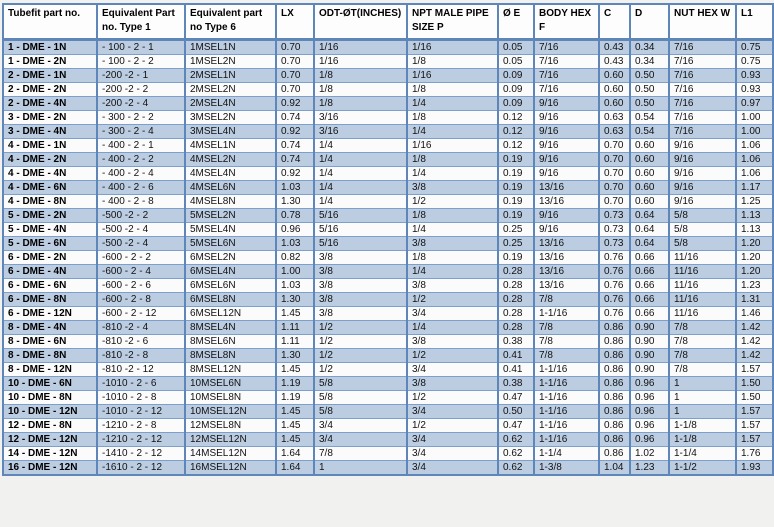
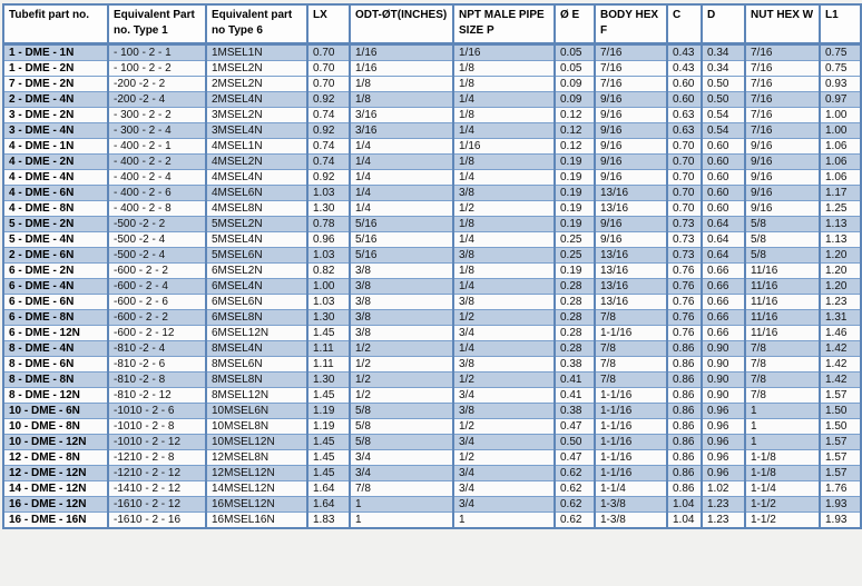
  Tubefit part no.	Equivalent Part no. Type 1	Equivalent part no Type 6	LX	ODT-ØT(INCHES)	NPT MALE PIPE SIZE P	Ø E	BODY HEX F	C	D	NUT HEX W	L1
  1 - DME - 1N	- 100 - 2 - 1	1MSEL1N	0.70	1/16	1/16	0.05	7/16	0.43	0.34	7/16	0.75
  1 - DME - 2N	- 100 - 2 - 2	1MSEL2N	0.70	1/16	1/8	0.05	7/16	0.43	0.34	7/16	0.75
- 2 - DME - 1N	-200 -2 - 1	2MSEL1N	0.70	1/8	1/16	0.09	7/16	0.60	0.50	7/16	0.93
- 2 - DME - 2N	-200 -2 - 2	2MSEL2N	0.70	1/8	1/8	0.09	7/16	0.60	0.50	7/16	0.93
+ 7 - DME - 2N	-200 -2 - 2	2MSEL2N	0.70	1/8	1/8	0.09	7/16	0.60	0.50	7/16	0.93
  2 - DME - 4N	-200 -2 - 4	2MSEL4N	0.92	1/8	1/4	0.09	9/16	0.60	0.50	7/16	0.97
  3 - DME - 2N	- 300 - 2 - 2	3MSEL2N	0.74	3/16	1/8	0.12	9/16	0.63	0.54	7/16	1.00
  3 - DME - 4N	- 300 - 2 - 4	3MSEL4N	0.92	3/16	1/4	0.12	9/16	0.63	0.54	7/16	1.00
  4 - DME - 1N	- 400 - 2 - 1	4MSEL1N	0.74	1/4	1/16	0.12	9/16	0.70	0.60	9/16	1.06
  4 - DME - 2N	- 400 - 2 - 2	4MSEL2N	0.74	1/4	1/8	0.19	9/16	0.70	0.60	9/16	1.06
  4 - DME - 4N	- 400 - 2 - 4	4MSEL4N	0.92	1/4	1/4	0.19	9/16	0.70	0.60	9/16	1.06
  4 - DME - 6N	- 400 - 2 - 6	4MSEL6N	1.03	1/4	3/8	0.19	13/16	0.70	0.60	9/16	1.17
  4 - DME - 8N	- 400 - 2 - 8	4MSEL8N	1.30	1/4	1/2	0.19	13/16	0.70	0.60	9/16	1.25
  5 - DME - 2N	-500 -2 - 2	5MSEL2N	0.78	5/16	1/8	0.19	9/16	0.73	0.64	5/8	1.13
  5 - DME - 4N	-500 -2 - 4	5MSEL4N	0.96	5/16	1/4	0.25	9/16	0.73	0.64	5/8	1.13
- 5 - DME - 6N	-500 -2 - 4	5MSEL6N	1.03	5/16	3/8	0.25	13/16	0.73	0.64	5/8	1.20
+ 2 - DME - 6N	-500 -2 - 4	5MSEL6N	1.03	5/16	3/8	0.25	13/16	0.73	0.64	5/8	1.20
  6 - DME - 2N	-600 - 2 - 2	6MSEL2N	0.82	3/8	1/8	0.19	13/16	0.76	0.66	11/16	1.20
  6 - DME - 4N	-600 - 2 - 4	6MSEL4N	1.00	3/8	1/4	0.28	13/16	0.76	0.66	11/16	1.20
  6 - DME - 6N	-600 - 2 - 6	6MSEL6N	1.03	3/8	3/8	0.28	13/16	0.76	0.66	11/16	1.23
- 6 - DME - 8N	-600 - 2 - 8	6MSEL8N	1.30	3/8	1/2	0.28	7/8	0.76	0.66	11/16	1.31
+ 6 - DME - 8N	-600 - 2 - 2	6MSEL8N	1.30	3/8	1/2	0.28	7/8	0.76	0.66	11/16	1.31
  6 - DME - 12N	-600 - 2 - 12	6MSEL12N	1.45	3/8	3/4	0.28	1-1/16	0.76	0.66	11/16	1.46
  8 - DME - 4N	-810 -2 - 4	8MSEL4N	1.11	1/2	1/4	0.28	7/8	0.86	0.90	7/8	1.42
  8 - DME - 6N	-810 -2 - 6	8MSEL6N	1.11	1/2	3/8	0.38	7/8	0.86	0.90	7/8	1.42
  8 - DME - 8N	-810 -2 - 8	8MSEL8N	1.30	1/2	1/2	0.41	7/8	0.86	0.90	7/8	1.42
  8 - DME - 12N	-810 -2 - 12	8MSEL12N	1.45	1/2	3/4	0.41	1-1/16	0.86	0.90	7/8	1.57
  10 - DME - 6N	-1010 - 2 - 6	10MSEL6N	1.19	5/8	3/8	0.38	1-1/16	0.86	0.96	1	1.50
  10 - DME - 8N	-1010 - 2 - 8	10MSEL8N	1.19	5/8	1/2	0.47	1-1/16	0.86	0.96	1	1.50
  10 - DME - 12N	-1010 - 2 - 12	10MSEL12N	1.45	5/8	3/4	0.50	1-1/16	0.86	0.96	1	1.57
  12 - DME - 8N	-1210 - 2 - 8	12MSEL8N	1.45	3/4	1/2	0.47	1-1/16	0.86	0.96	1-1/8	1.57
  12 - DME - 12N	-1210 - 2 - 12	12MSEL12N	1.45	3/4	3/4	0.62	1-1/16	0.86	0.96	1-1/8	1.57
  14 - DME - 12N	-1410 - 2 - 12	14MSEL12N	1.64	7/8	3/4	0.62	1-1/4	0.86	1.02	1-1/4	1.76
  16 - DME - 12N	-1610 - 2 - 12	16MSEL12N	1.64	1	3/4	0.62	1-3/8	1.04	1.23	1-1/2	1.93
+ 16 - DME - 16N	-1610 - 2 - 16	16MSEL16N	1.83	1	1	0.62	1-3/8	1.04	1.23	1-1/2	1.93
